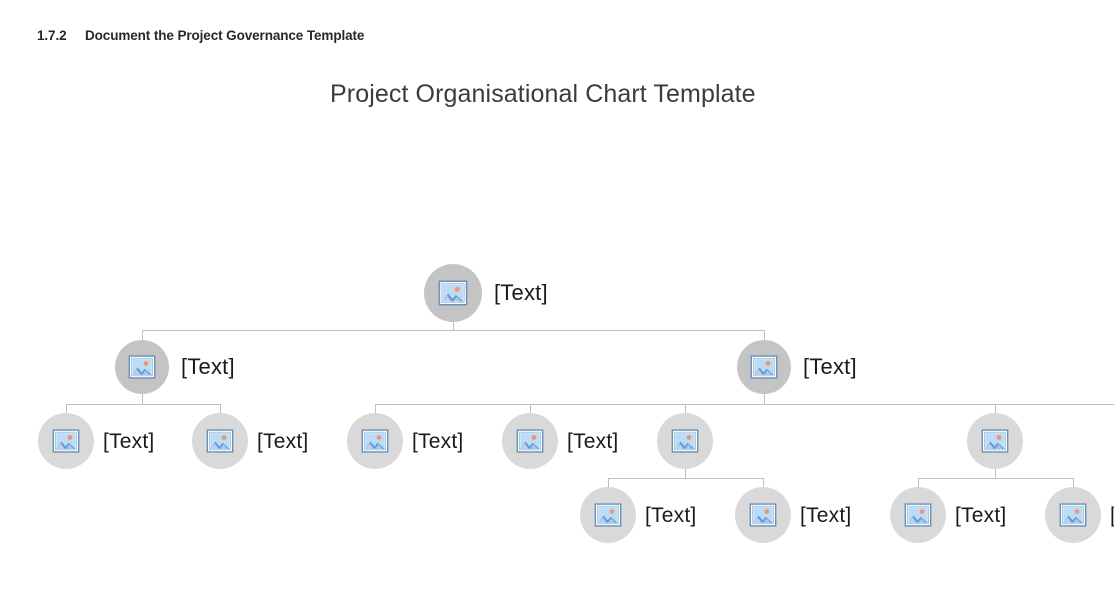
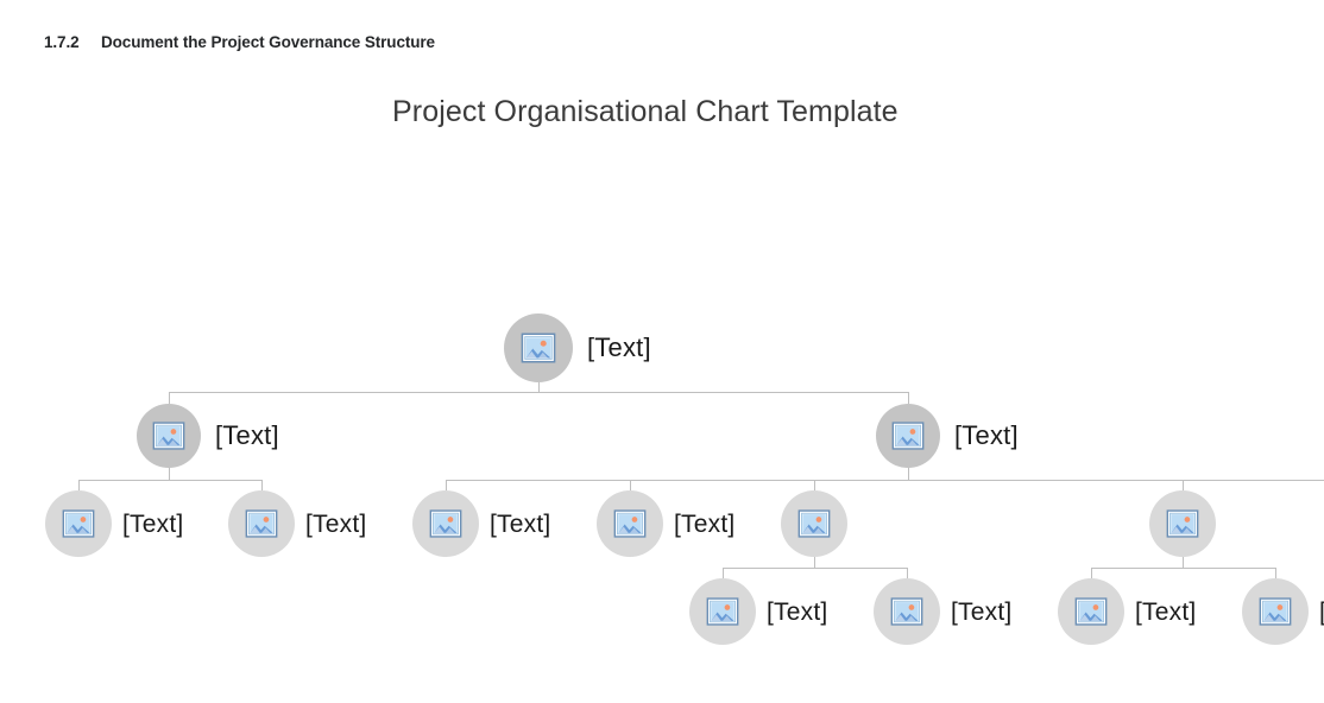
- 1.7.2 Document the Project Governance Template
+ 1.7.2 Document the Project Governance Structure
  Project Organisational Chart Template
  [Text]
  [Text]
  [Text]
  [Text]
  [Text]
  [Text]
  [Text]
  [Text]
  [Text]
  [Text]
  [
